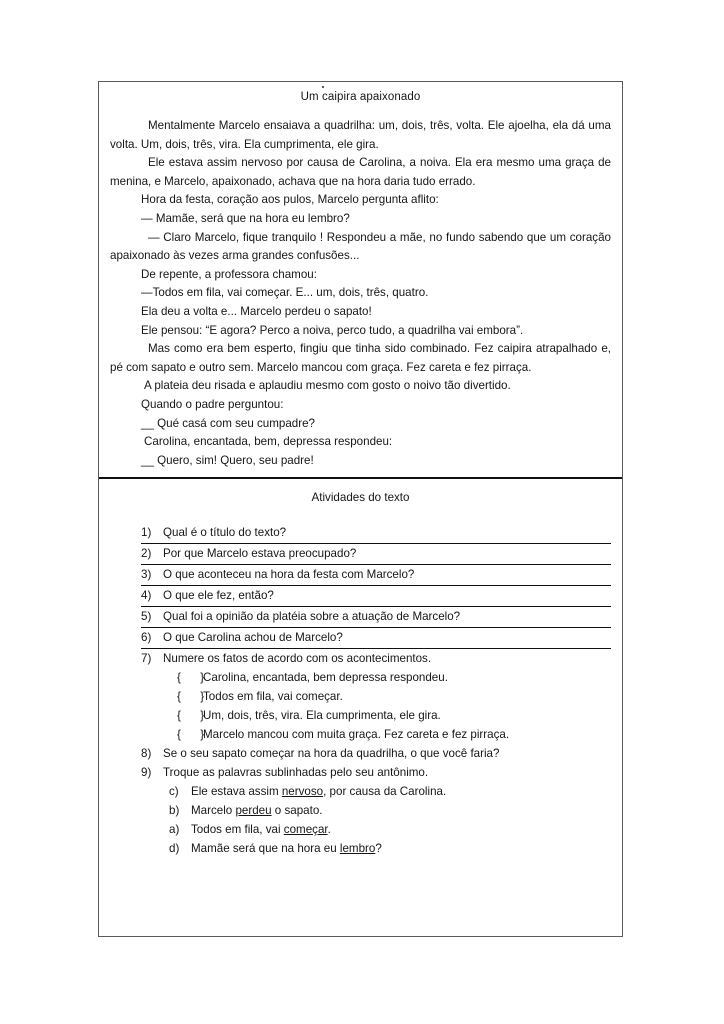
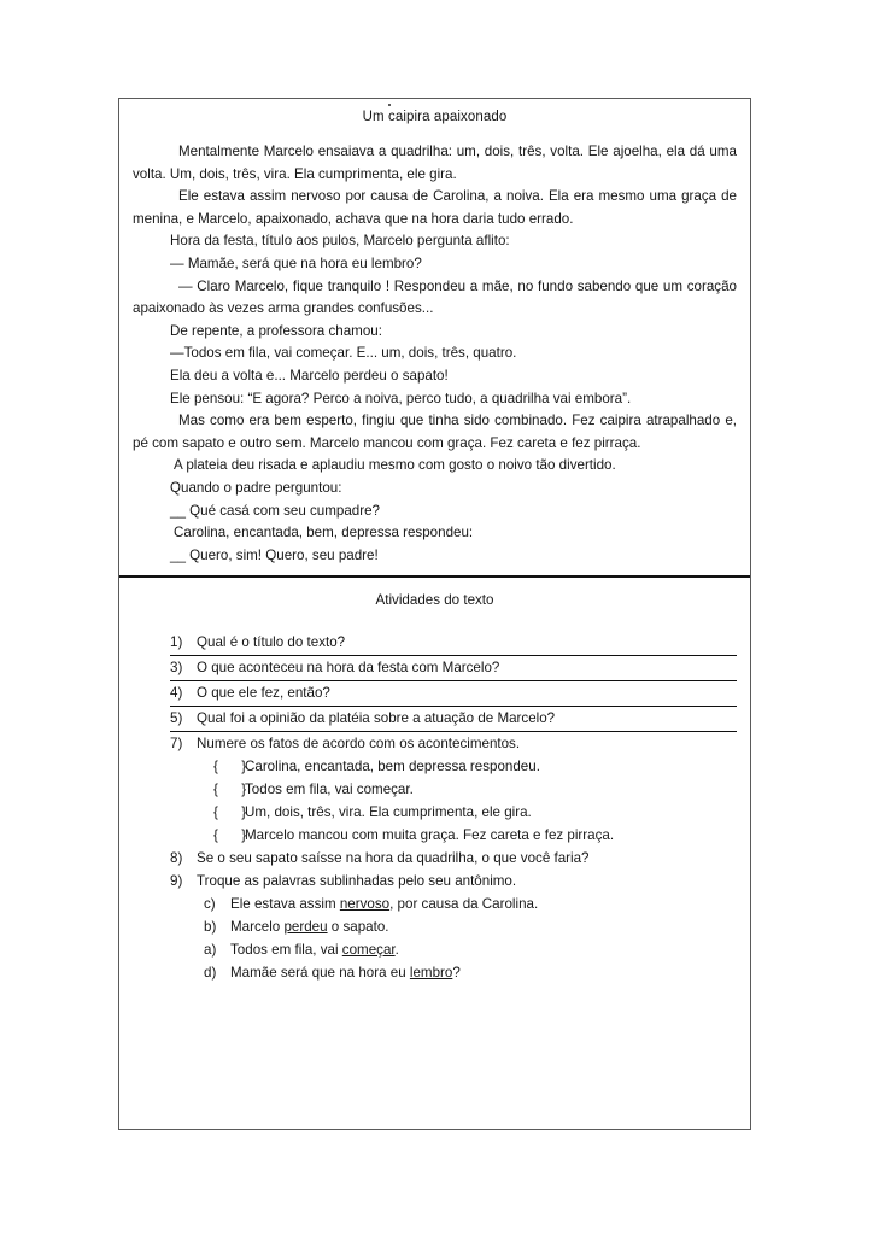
  Um caipira apaixonado
  Mentalmente Marcelo ensaiava a quadrilha: um, dois, três, volta. Ele ajoelha, ela dá uma volta. Um, dois, três, vira. Ela cumprimenta, ele gira.
  Ele estava assim nervoso por causa de Carolina, a noiva. Ela era mesmo uma graça de menina, e Marcelo, apaixonado, achava que na hora daria tudo errado.
- Hora da festa, coração aos pulos, Marcelo pergunta aflito:
+ Hora da festa, título aos pulos, Marcelo pergunta aflito:
  — Mamãe, será que na hora eu lembro?
  — Claro Marcelo, fique tranquilo ! Respondeu a mãe, no fundo sabendo que um coração apaixonado às vezes arma grandes confusões...
  De repente, a professora chamou:
  —Todos em fila, vai começar. E... um, dois, três, quatro.
  Ela deu a volta e... Marcelo perdeu o sapato!
  Ele pensou: “E agora? Perco a noiva, perco tudo, a quadrilha vai embora”.
  Mas como era bem esperto, fingiu que tinha sido combinado. Fez caipira atrapalhado e, pé com sapato e outro sem. Marcelo mancou com graça. Fez careta e fez pirraça.
  A plateia deu risada e aplaudiu mesmo com gosto o noivo tão divertido.
  Quando o padre perguntou:
  __ Qué casá com seu cumpadre?
  Carolina, encantada, bem, depressa respondeu:
  __ Quero, sim! Quero, seu padre!
  Atividades do texto
  1)
  Qual é o título do texto?
- 2)
- Por que Marcelo estava preocupado?
  3)
  O que aconteceu na hora da festa com Marcelo?
  4)
  O que ele fez, então?
  5)
  Qual foi a opinião da platéia sobre a atuação de Marcelo?
- 6)
- O que Carolina achou de Marcelo?
  7)
  Numere os fatos de acordo com os acontecimentos.
  { }
  Carolina, encantada, bem depressa respondeu.
  { }
  Todos em fila, vai começar.
  { }
  Um, dois, três, vira. Ela cumprimenta, ele gira.
  { }
  Marcelo mancou com muita graça. Fez careta e fez pirraça.
  8)
- Se o seu sapato começar na hora da quadrilha, o que você faria?
+ Se o seu sapato saísse na hora da quadrilha, o que você faria?
  9)
  Troque as palavras sublinhadas pelo seu antônimo.
  c)
  Ele estava assim nervoso, por causa da Carolina.
  b)
  Marcelo perdeu o sapato.
  a)
  Todos em fila, vai começar.
  d)
  Mamãe será que na hora eu lembro?
